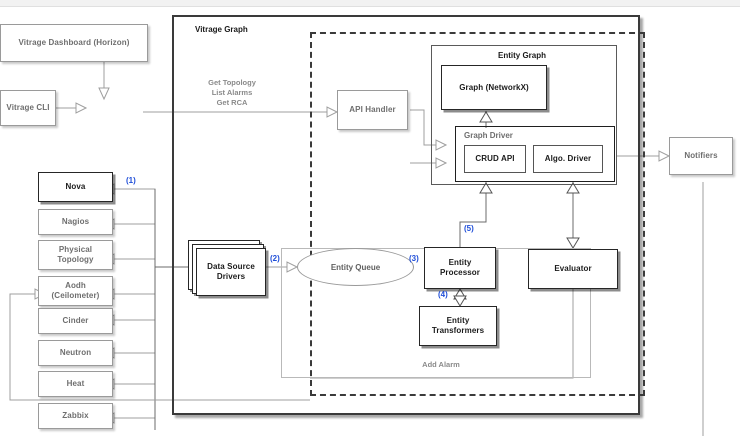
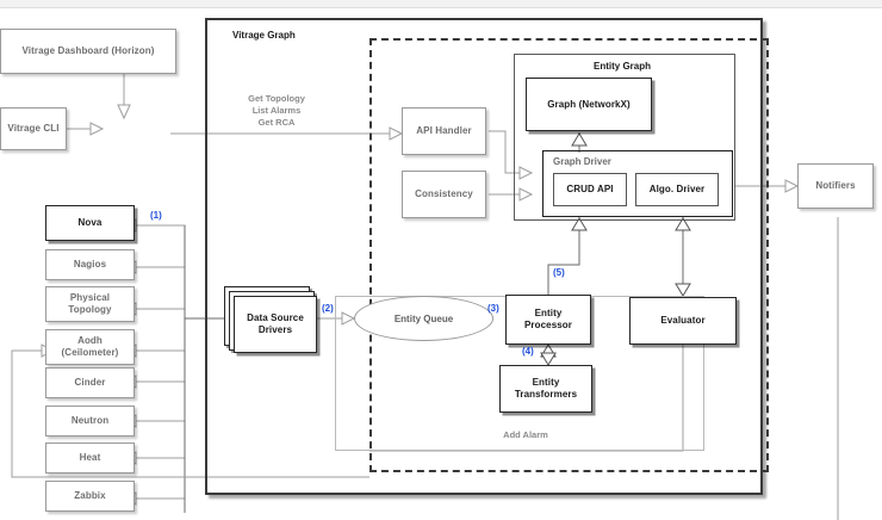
  Vitrage Graph
  Entity Graph
  Graph Driver
  Vitrage Dashboard (Horizon)
  Vitrage CLI
  Get Topology
  List Alarms
  Get RCA
  Nova
  Nagios
  Physical
  Topology
  Aodh
  (Ceilometer)
  Cinder
  Neutron
  Heat
  Zabbix
  API Handler
+ Consistency
  Graph (NetworkX)
  CRUD API
  Algo. Driver
  Data Source
  Drivers
  Entity Queue
  Entity
  Processor
  Entity
  Transformers
  Evaluator
  Notifiers
  Add Alarm
  (1)
  (2)
  (3)
  (4)
  (5)
